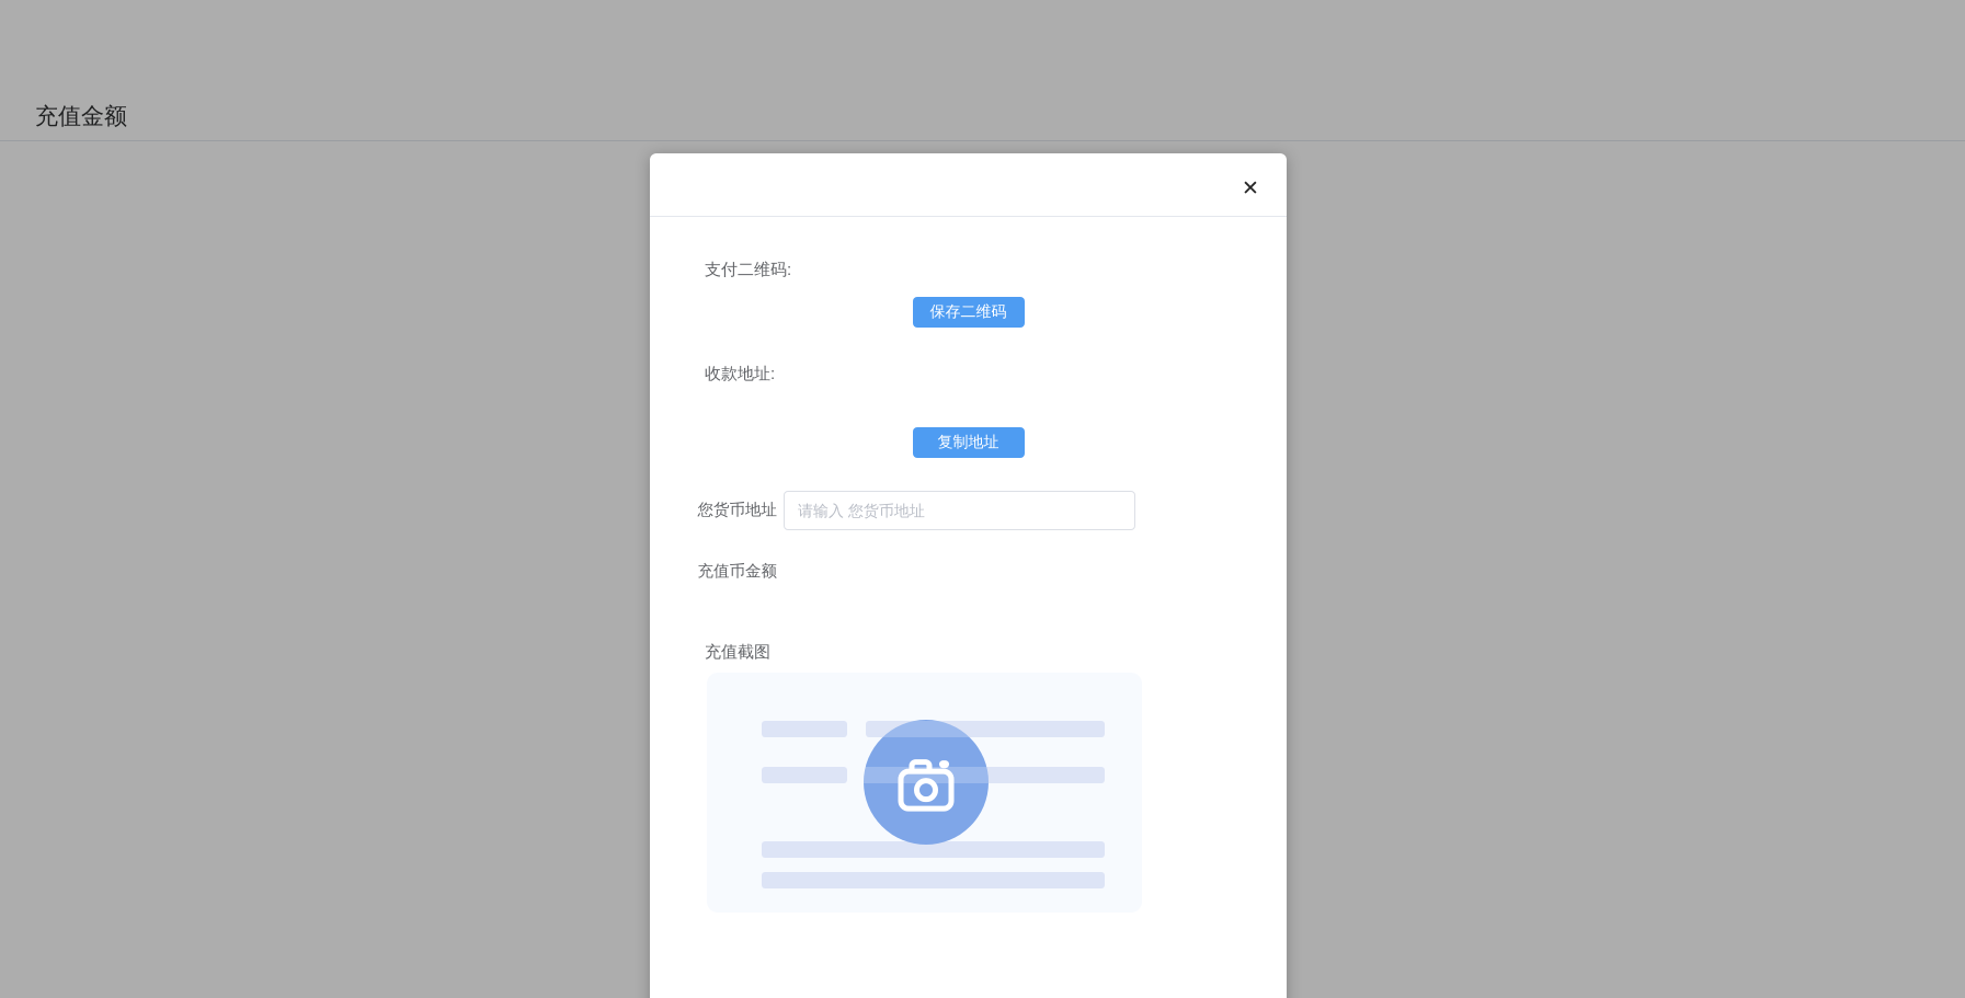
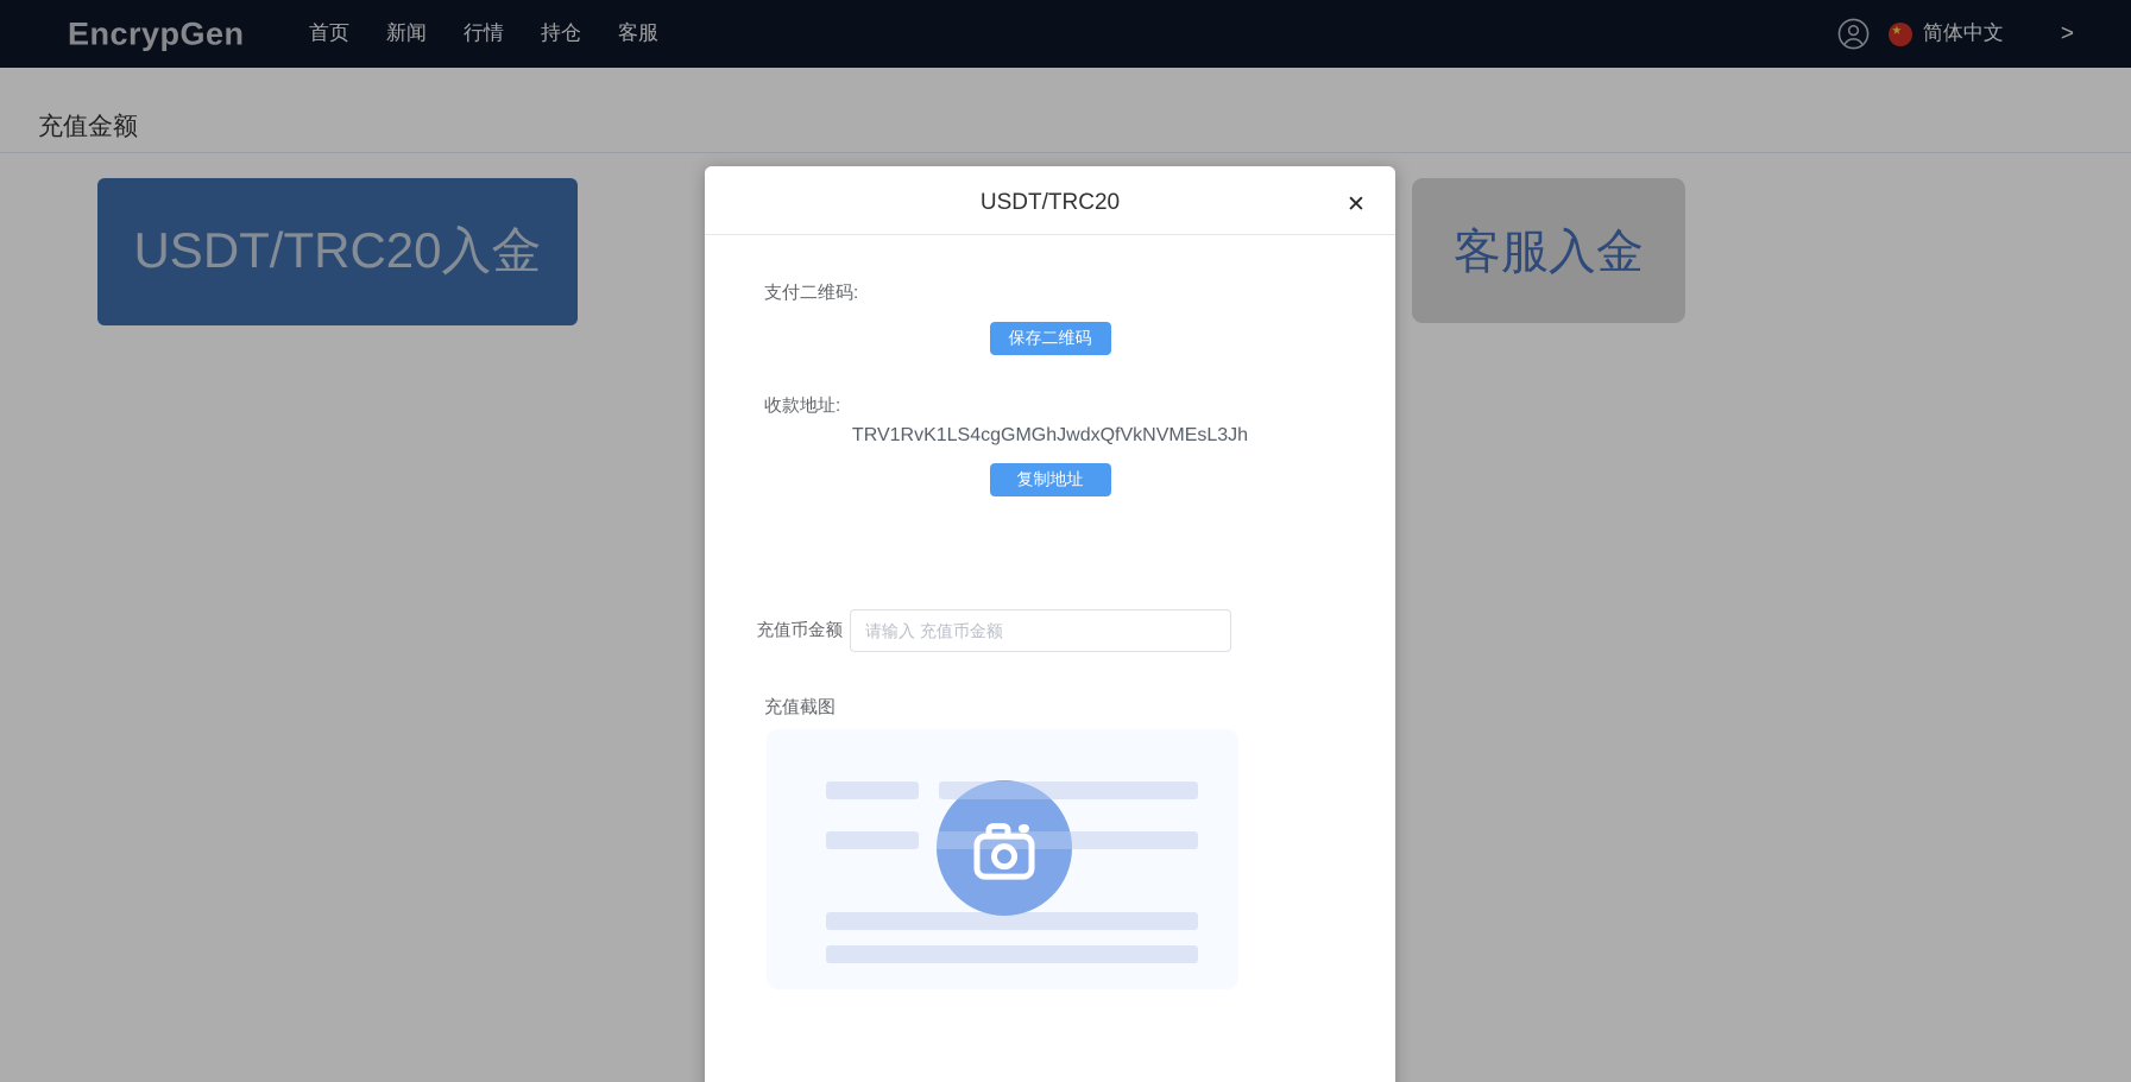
+ EncrypGen
+ 首页
+ 新闻
+ 行情
+ 持仓
+ 客服
+ 简体中文
+ >
  充值金额
+ USDT/TRC20入金
+ 客服入金
+ USDT/TRC20
  ✕
  支付二维码:
  保存二维码
  收款地址:
+ TRV1RvK1LS4cgGMGhJwdxQfVkNVMEsL3Jh
  复制地址
- 您货币地址
- 请输入 您货币地址
  充值币金额
+ 请输入 充值币金额
  充值截图
